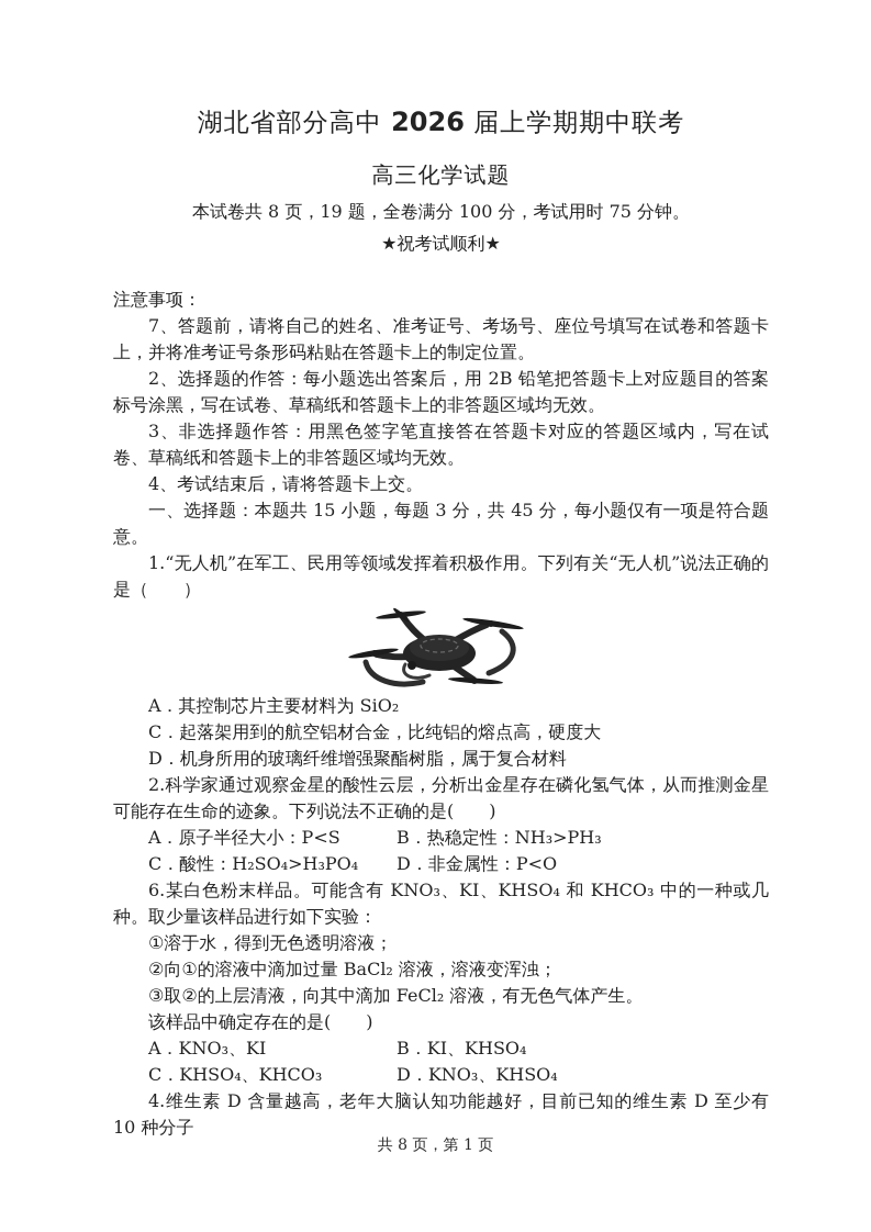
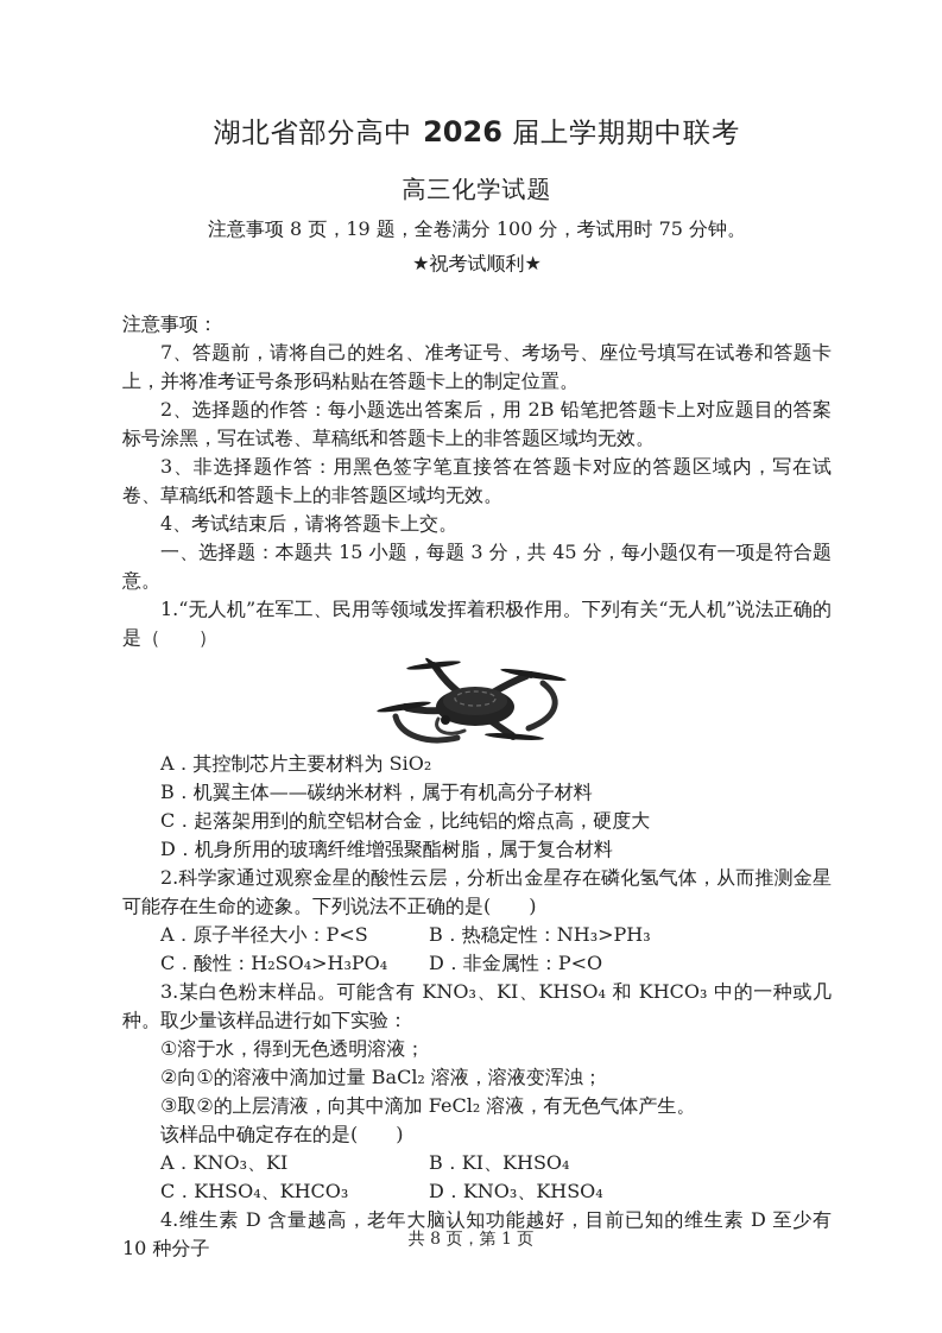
  湖北省部分高中 2026 届上学期期中联考
  高三化学试题
- 本试卷共 8 页，19 题，全卷满分 100 分，考试用时 75 分钟。
+ 注意事项 8 页，19 题，全卷满分 100 分，考试用时 75 分钟。
  ★祝考试顺利★
  注意事项：
  7、答题前，请将自己的姓名、准考证号、考场号、座位号填写在试卷和答题卡上，并将准考证号条形码粘贴在答题卡上的制定位置。
  2、选择题的作答：每小题选出答案后，用 2B 铅笔把答题卡上对应题目的答案标号涂黑，写在试卷、草稿纸和答题卡上的非答题区域均无效。
  3、非选择题作答：用黑色签字笔直接答在答题卡对应的答题区域内，写在试卷、草稿纸和答题卡上的非答题区域均无效。
  4、考试结束后，请将答题卡上交。
  一、选择题：本题共 15 小题，每题 3 分，共 45 分，每小题仅有一项是符合题意。
  1.“无人机”在军工、民用等领域发挥着积极作用。下列有关“无人机”说法正确的是（ ）
  A．其控制芯片主要材料为 SiO₂
+ B．机翼主体——碳纳米材料，属于有机高分子材料
  C．起落架用到的航空铝材合金，比纯铝的熔点高，硬度大
  D．机身所用的玻璃纤维增强聚酯树脂，属于复合材料
  2.科学家通过观察金星的酸性云层，分析出金星存在磷化氢气体，从而推测金星可能存在生命的迹象。下列说法不正确的是( )
  A．原子半径大小：P<S
  B．热稳定性：NH₃>PH₃
  C．酸性：H₂SO₄>H₃PO₄
  D．非金属性：P<O
- 6.某白色粉末样品。可能含有 KNO₃、KI、KHSO₄ 和 KHCO₃ 中的一种或几种。取少量该样品进行如下实验：
+ 3.某白色粉末样品。可能含有 KNO₃、KI、KHSO₄ 和 KHCO₃ 中的一种或几种。取少量该样品进行如下实验：
  ①溶于水，得到无色透明溶液；
  ②向①的溶液中滴加过量 BaCl₂ 溶液，溶液变浑浊；
  ③取②的上层清液，向其中滴加 FeCl₂ 溶液，有无色气体产生。
  该样品中确定存在的是( )
  A．KNO₃、KI
  B．KI、KHSO₄
  C．KHSO₄、KHCO₃
  D．KNO₃、KHSO₄
  4.维生素 D 含量越高，老年大脑认知功能越好，目前已知的维生素 D 至少有 10 种分子
  共 8 页，第 1 页
